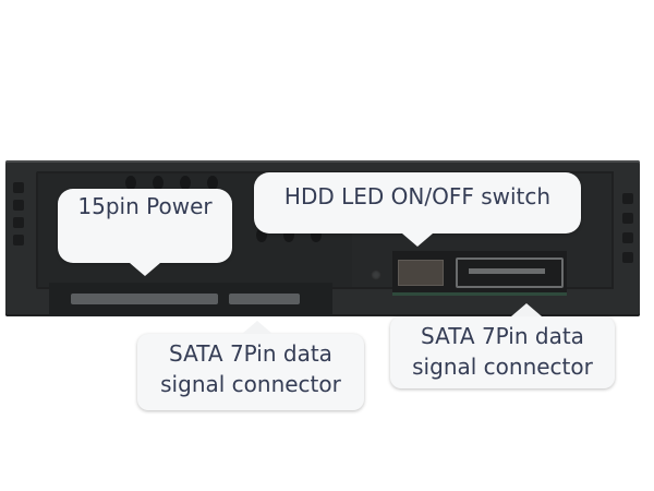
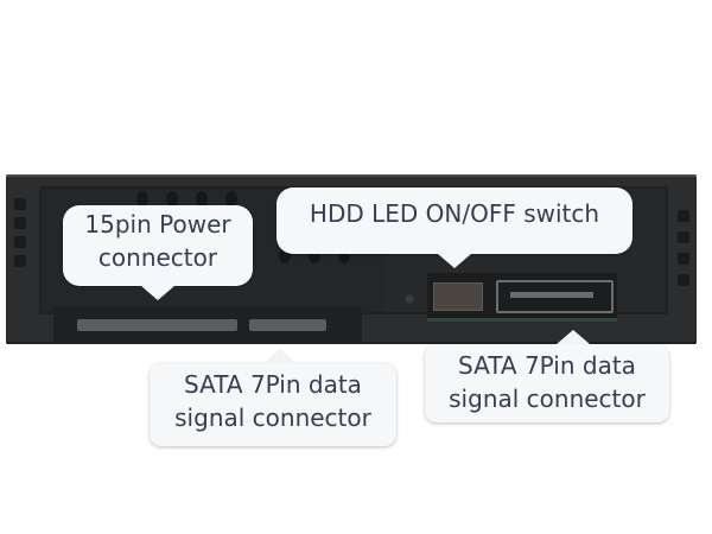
  15pin Power
+ connector
  HDD LED ON/OFF switch
  SATA 7Pin data
  signal connector
  SATA 7Pin data
  signal connector
